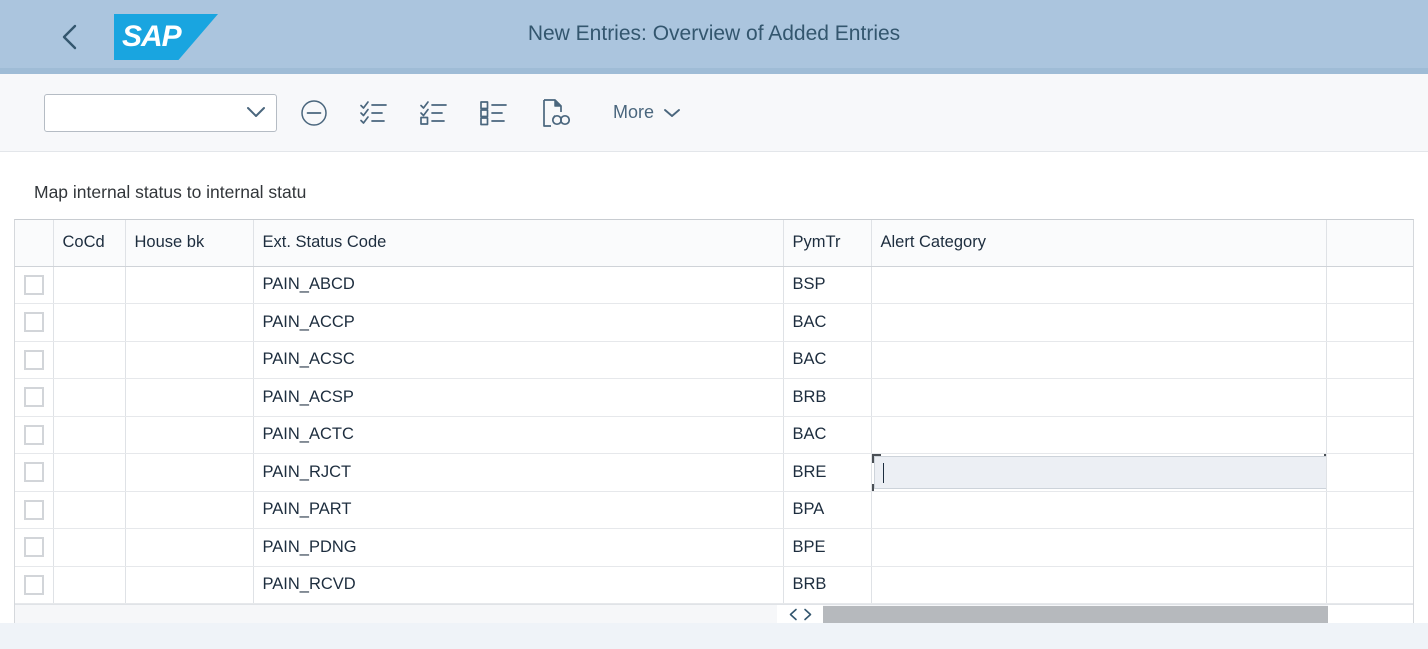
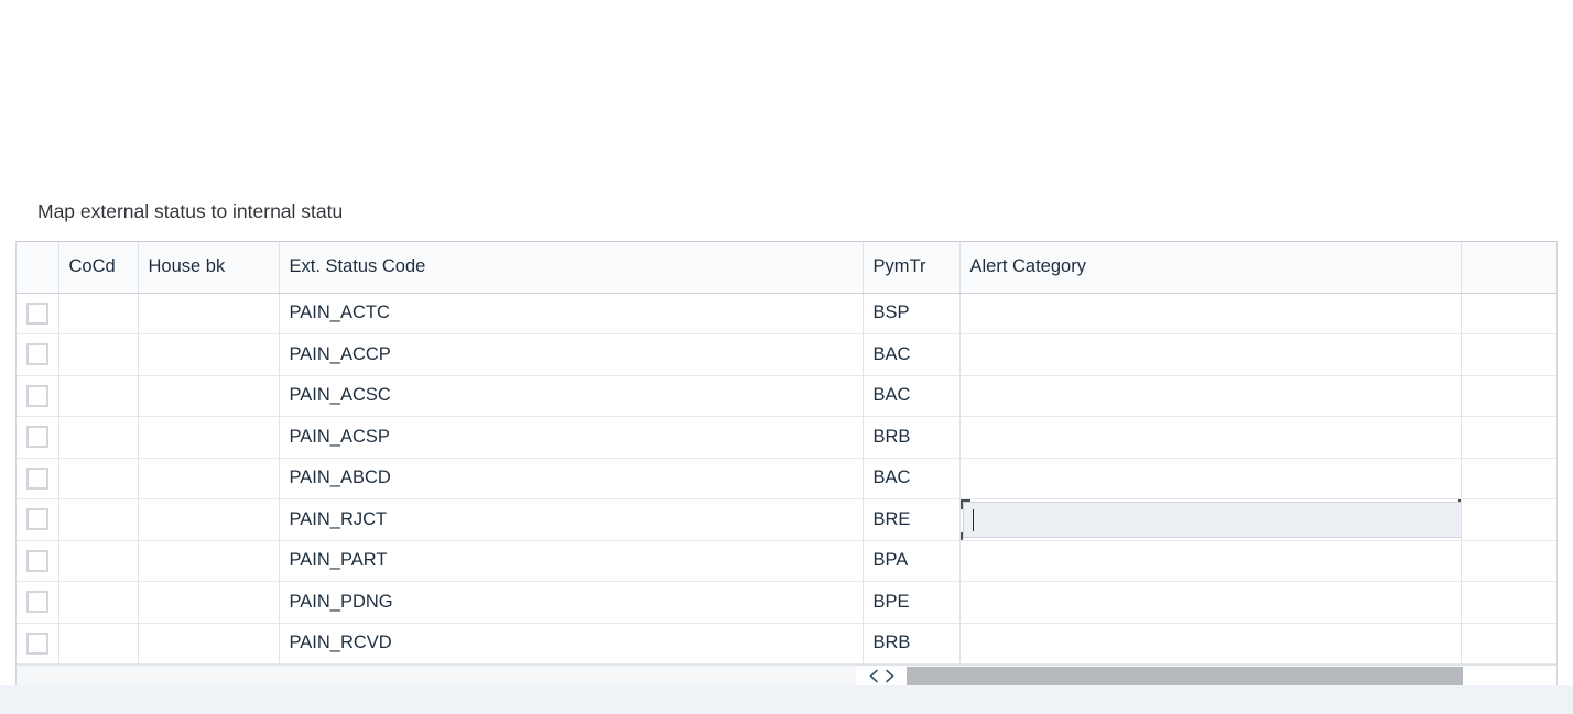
- SAP
- New Entries: Overview of Added Entries
- More
- Map internal status to internal statu
+ Map external status to internal statu
  	CoCd	House bk	Ext. Status Code	PymTr	Alert Category
- 			PAIN_ABCD	BSP
+ 			PAIN_ACTC	BSP
  			PAIN_ACCP	BAC
  			PAIN_ACSC	BAC
  			PAIN_ACSP	BRB
- 			PAIN_ACTC	BAC
+ 			PAIN_ABCD	BAC
  			PAIN_RJCT	BRE
  			PAIN_PART	BPA
  			PAIN_PDNG	BPE
  			PAIN_RCVD	BRB
